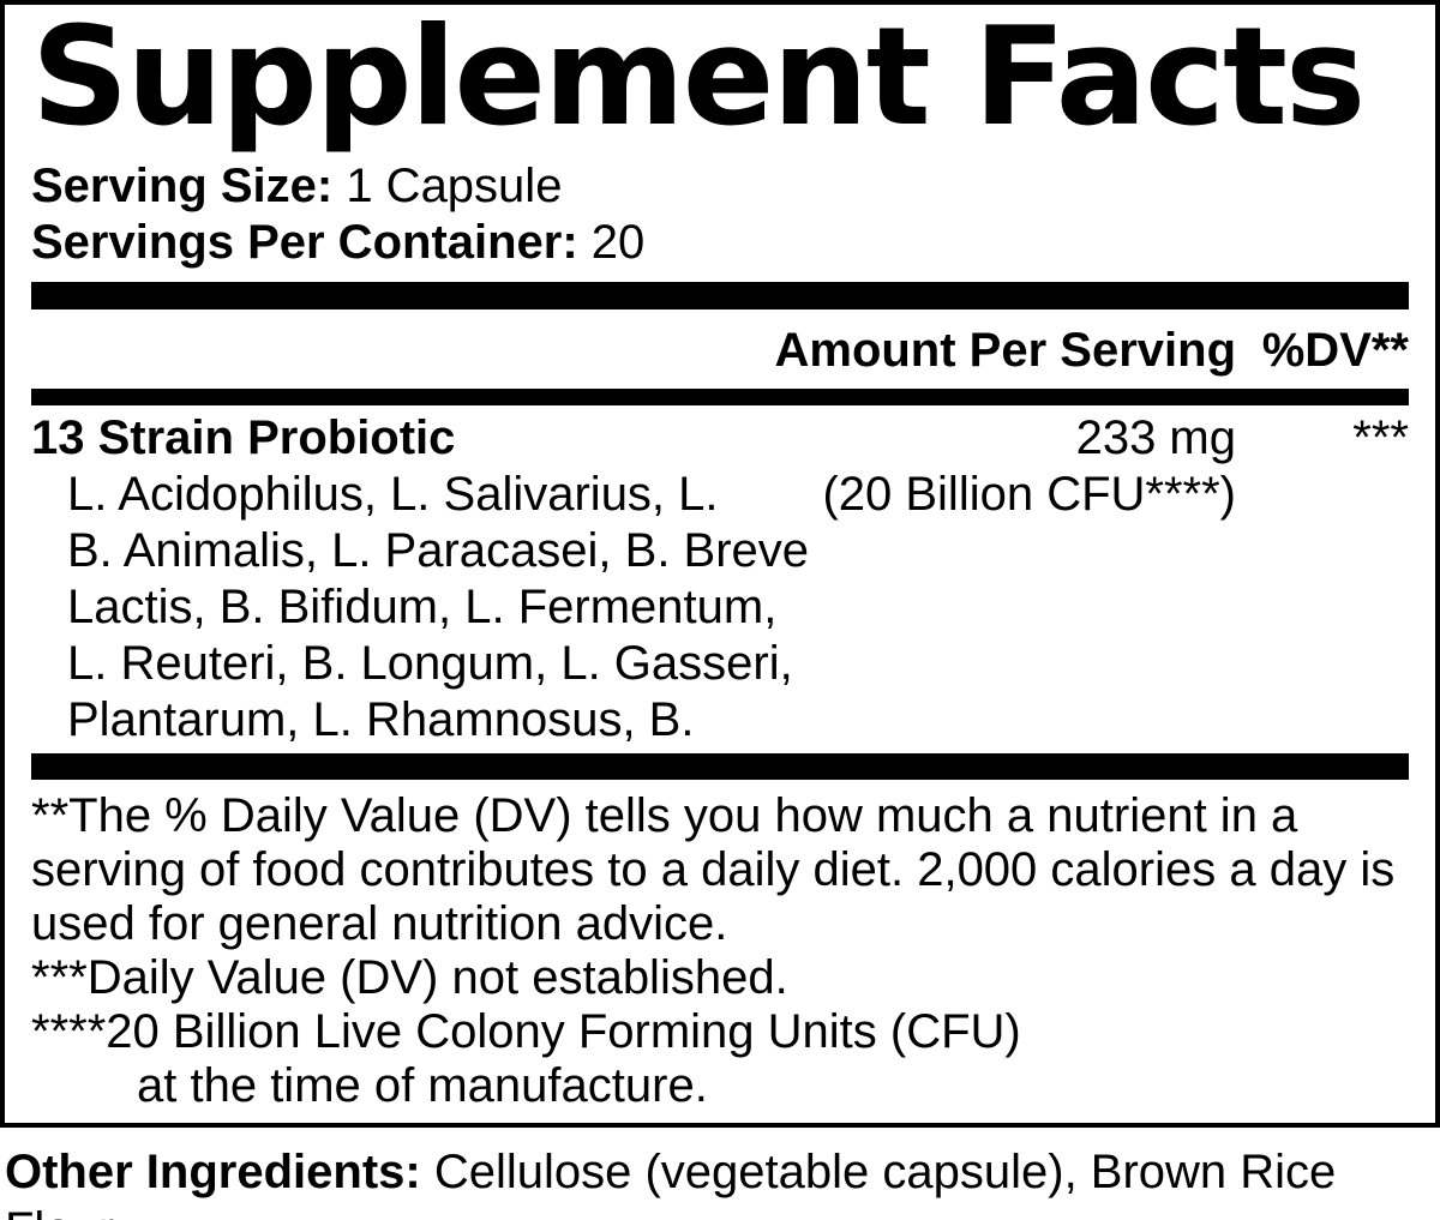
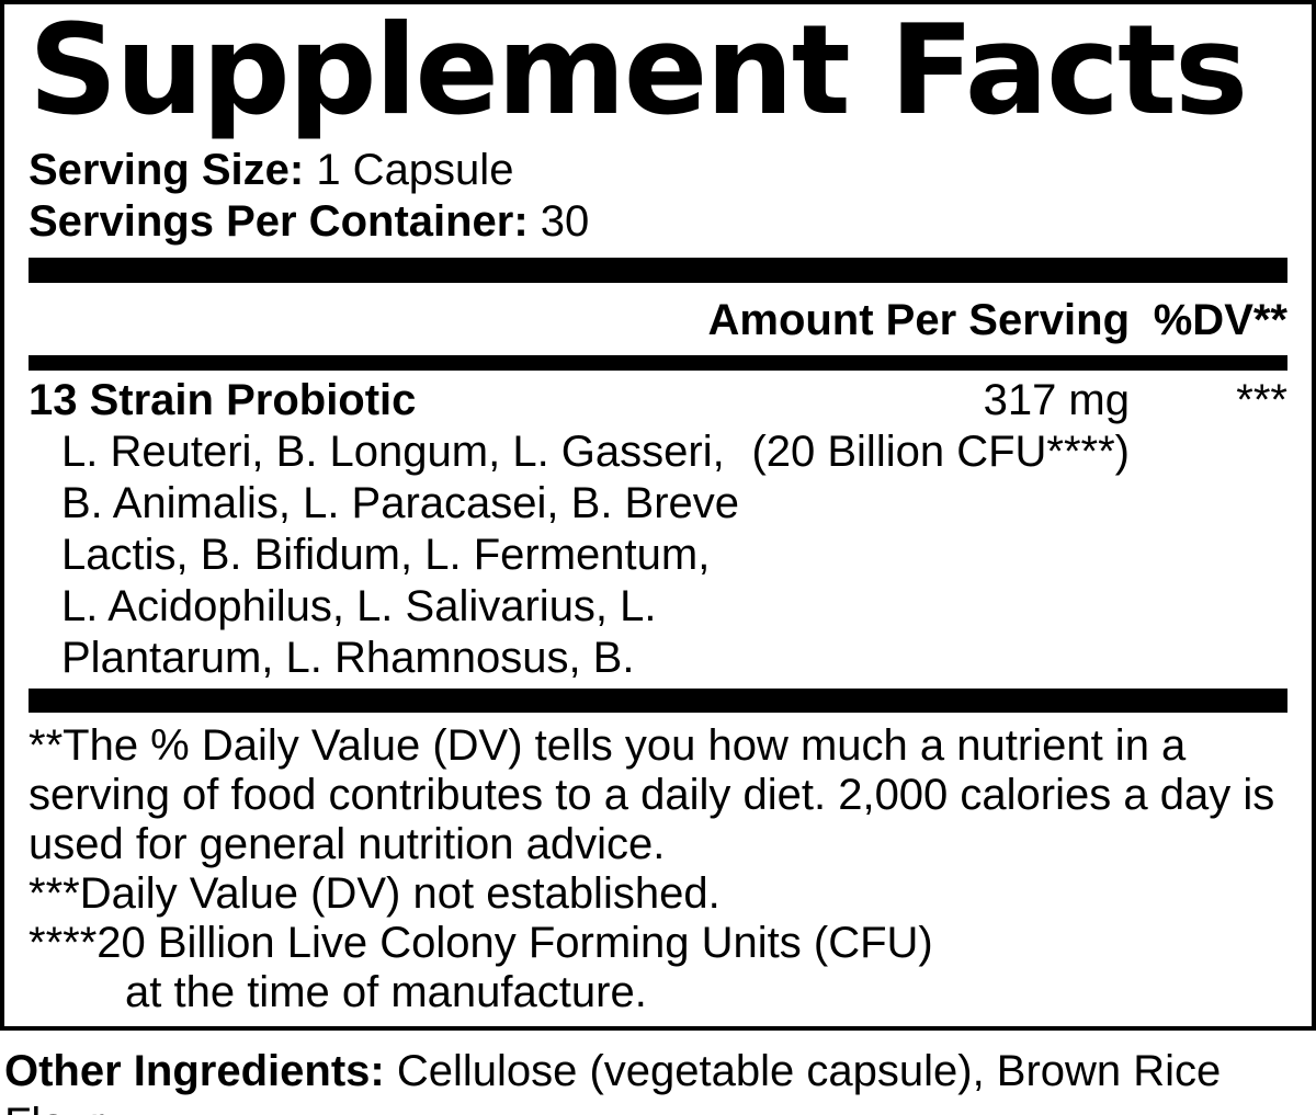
  Supplement Facts
  Serving Size: 1 Capsule
- Servings Per Container: 20
+ Servings Per Container: 30
  Amount Per Serving
  %DV**
  13 Strain Probiotic
- L. Acidophilus, L. Salivarius, L.
+ L. Reuteri, B. Longum, L. Gasseri,
  B. Animalis, L. Paracasei, B. Breve
  Lactis, B. Bifidum, L. Fermentum,
- L. Reuteri, B. Longum, L. Gasseri,
+ L. Acidophilus, L. Salivarius, L.
  Plantarum, L. Rhamnosus, B.
- 233 mg
+ 317 mg
  (20 Billion CFU****)
  ***
  **The % Daily Value (DV) tells you how much a nutrient in a
  serving of food contributes to a daily diet. 2,000 calories a day is
  used for general nutrition advice.
  ***Daily Value (DV) not established.
  ****20 Billion Live Colony Forming Units (CFU)
  at the time of manufacture.
  Other Ingredients: Cellulose (vegetable capsule), Brown Rice
